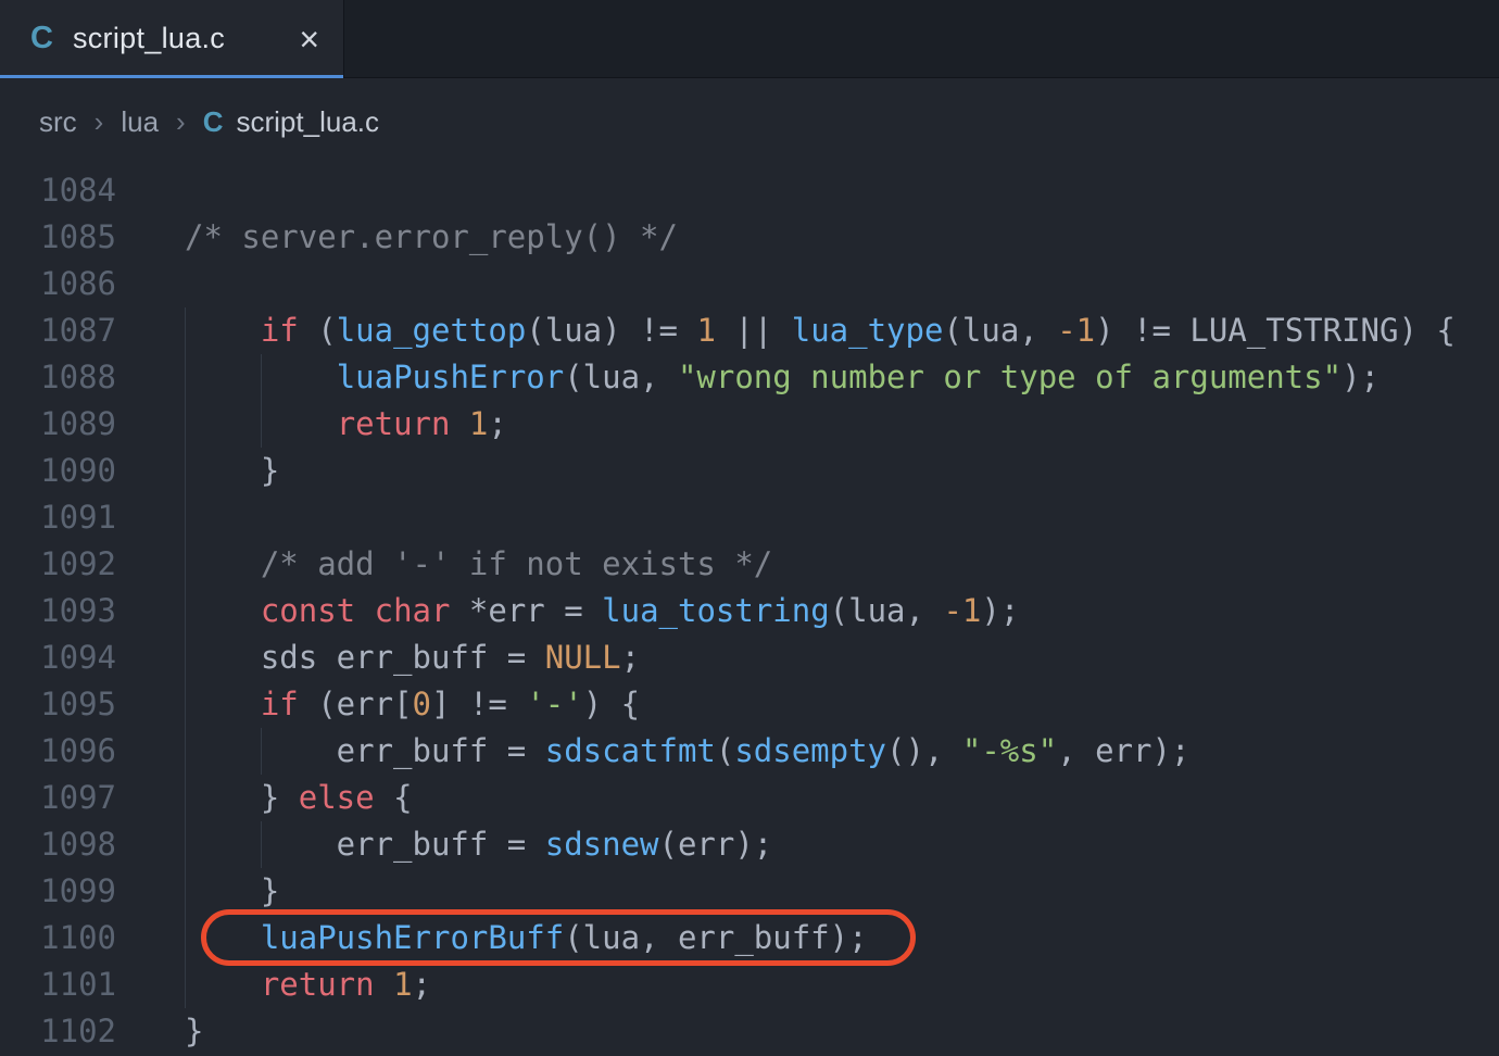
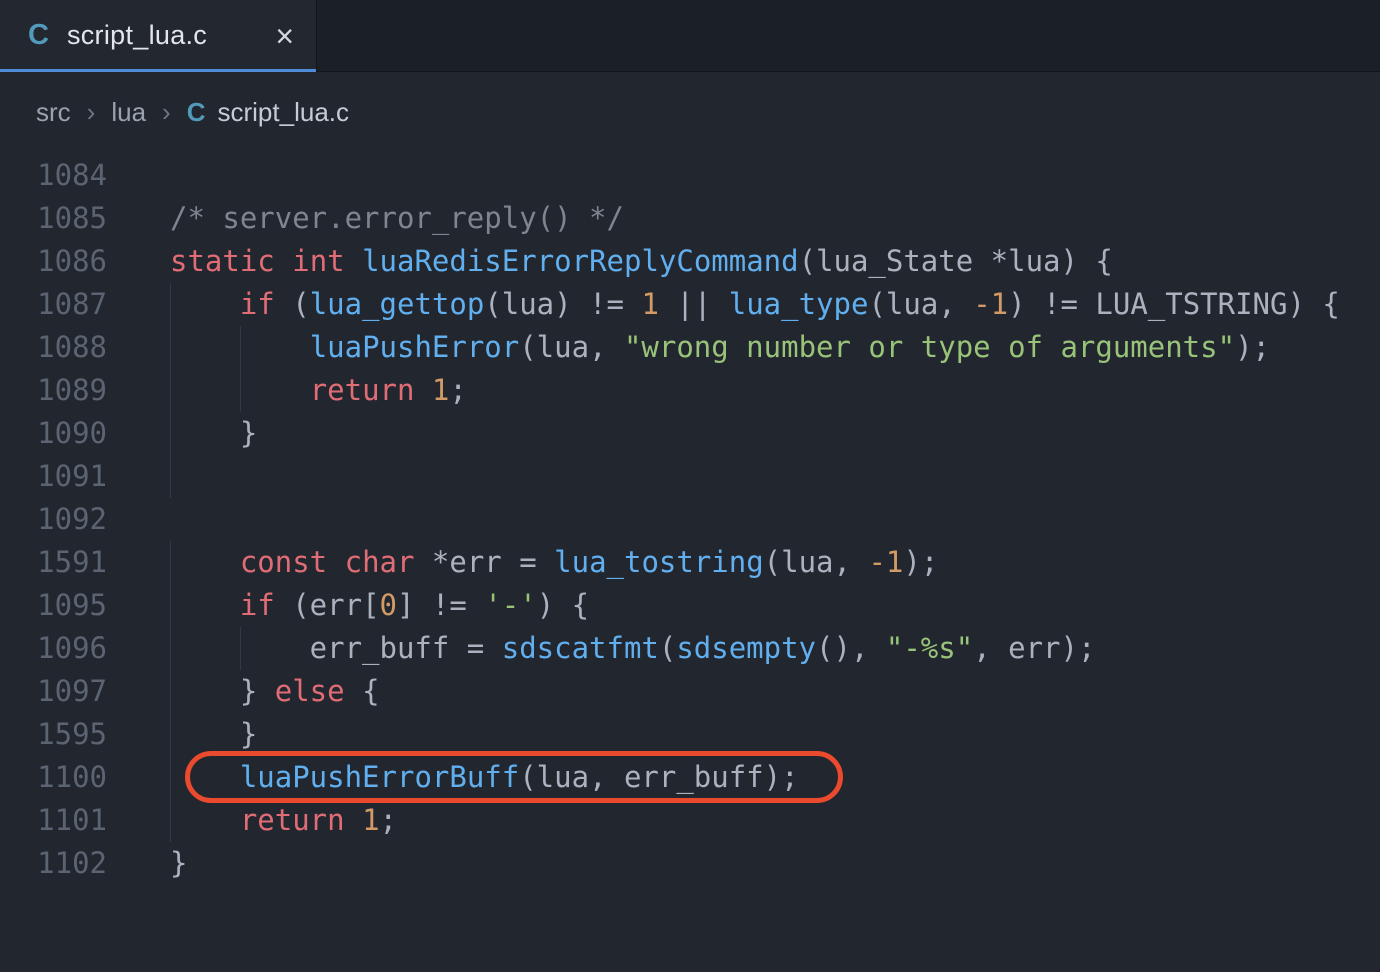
  C
  script_lua.c
  ×
  src
  ›
  lua
  ›
  C
  script_lua.c
  1084
  1085
  /* server.error_reply() */
  1086
+ static int luaRedisErrorReplyCommand(lua_State *lua) {
  1087
  if (lua_gettop(lua) != 1 || lua_type(lua, -1) != LUA_TSTRING) {
  1088
  luaPushError(lua, "wrong number or type of arguments");
  1089
  return 1;
  1090
  }
  1091
  1092
- /* add '-' if not exists */
- 1093
+ 1591
  const char *err = lua_tostring(lua, -1);
- 1094
- sds err_buff = NULL;
  1095
  if (err[0] != '-') {
  1096
  err_buff = sdscatfmt(sdsempty(), "-%s", err);
  1097
  } else {
- 1098
- err_buff = sdsnew(err);
- 1099
+ 1595
  }
  1100
  luaPushErrorBuff(lua, err_buff);
  1101
  return 1;
  1102
  }
